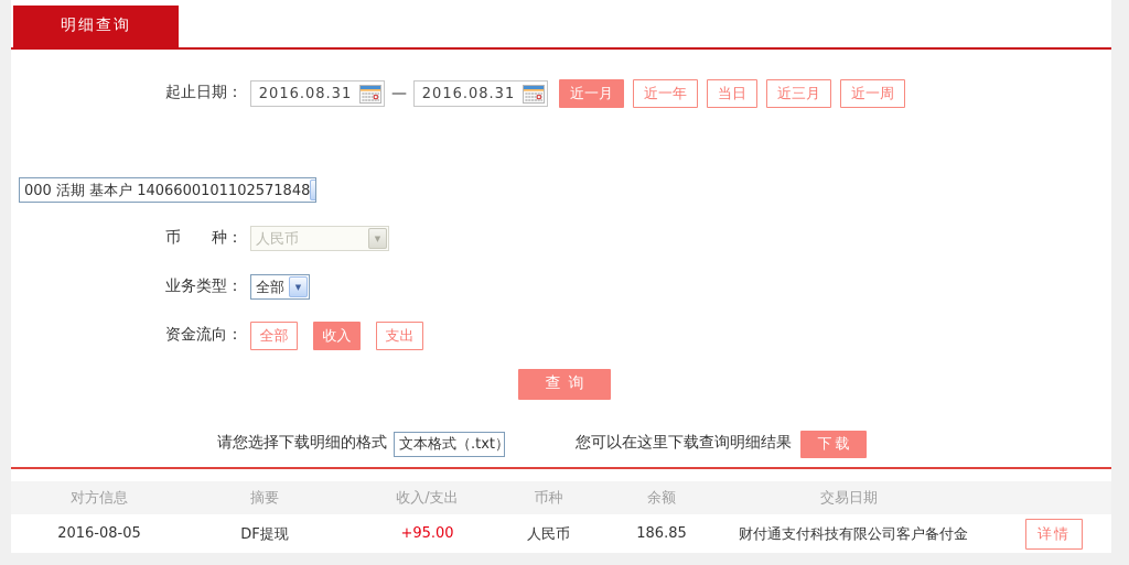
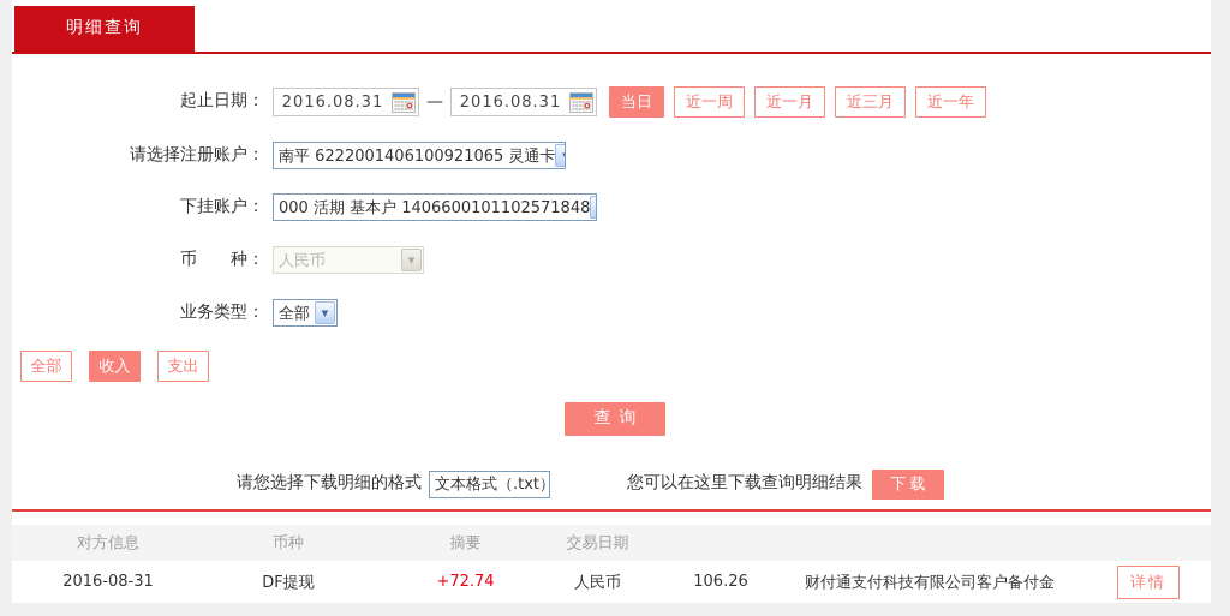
  明细查询
  起止日期：
  2016.08.31
  —
  2016.08.31
- 近一月
+ 当日
- 近一年
+ 近一周
- 当日
+ 近一月
  近三月
- 近一周
+ 近一年
+ 请选择注册账户：
+ 南平 6222001406100921065 灵通卡
+ 下挂账户：
  000 活期 基本户 1406600101102571848
  币 种：
  人民币
  ▼
  业务类型：
  全部
  ▼
- 资金流向：
  全部
  收入
  支出
  查询
  请您选择下载明细的格式
  文本格式（.txt）
  您可以在这里下载查询明细结果
  下载
  对方信息
- 摘要
+ 币种
- 收入/支出
- 币种
+ 摘要
- 余额
  交易日期
- 2016-08-05
+ 2016-08-31
  DF提现
- +95.00
+ +72.74
  人民币
- 186.85
+ 106.26
  财付通支付科技有限公司客户备付
  详情
